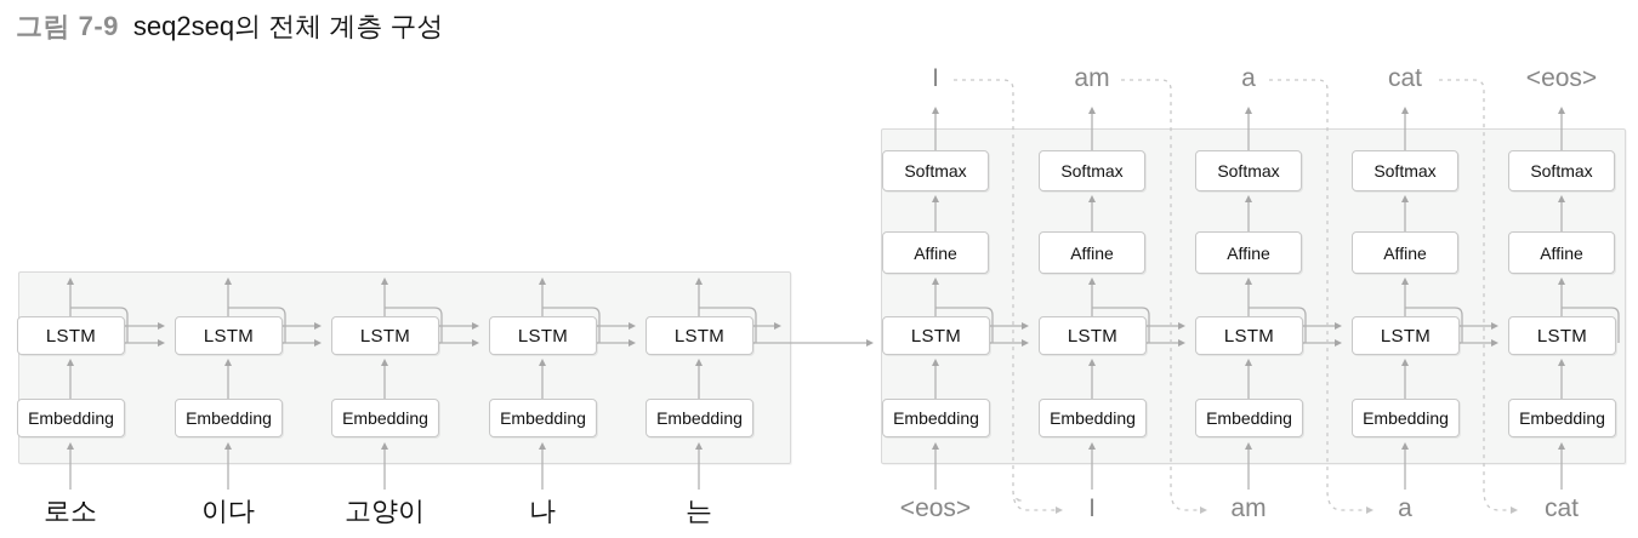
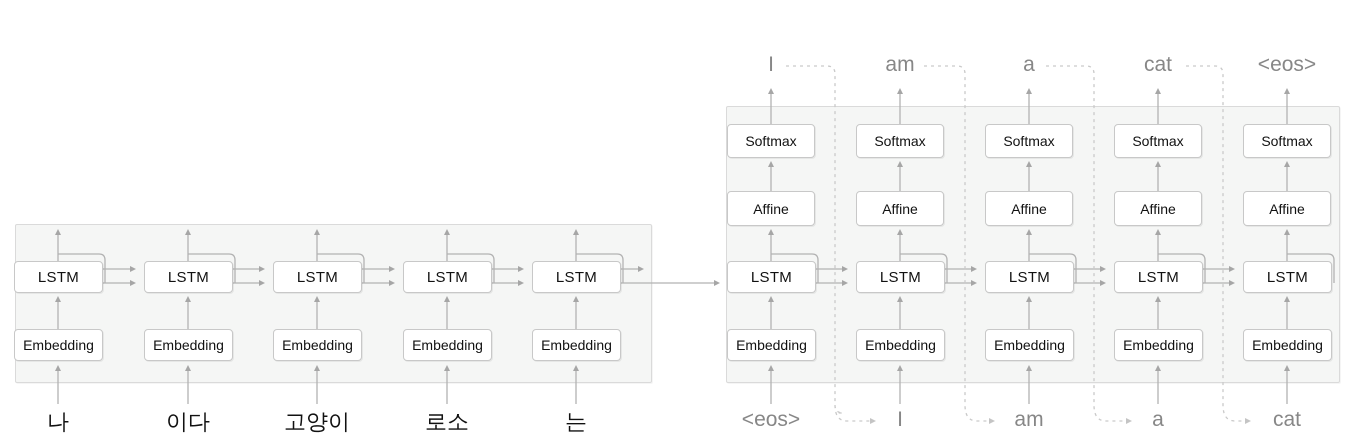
- 그림 7-9
- seq2seq의 전체 계층 구성
  LSTM
  LSTM
  LSTM
  LSTM
  LSTM
  Embedding
  Embedding
  Embedding
  Embedding
  Embedding
  Softmax
  Softmax
  Softmax
  Softmax
  Softmax
  Affine
  Affine
  Affine
  Affine
  Affine
  LSTM
  LSTM
  LSTM
  LSTM
  LSTM
  Embedding
  Embedding
  Embedding
  Embedding
  Embedding
- 로소
+ 나
  이다
  고양이
- 나
+ 로소
  는
  <eos>
  I
  am
  a
  cat
  I
  am
  a
  cat
  <eos>
